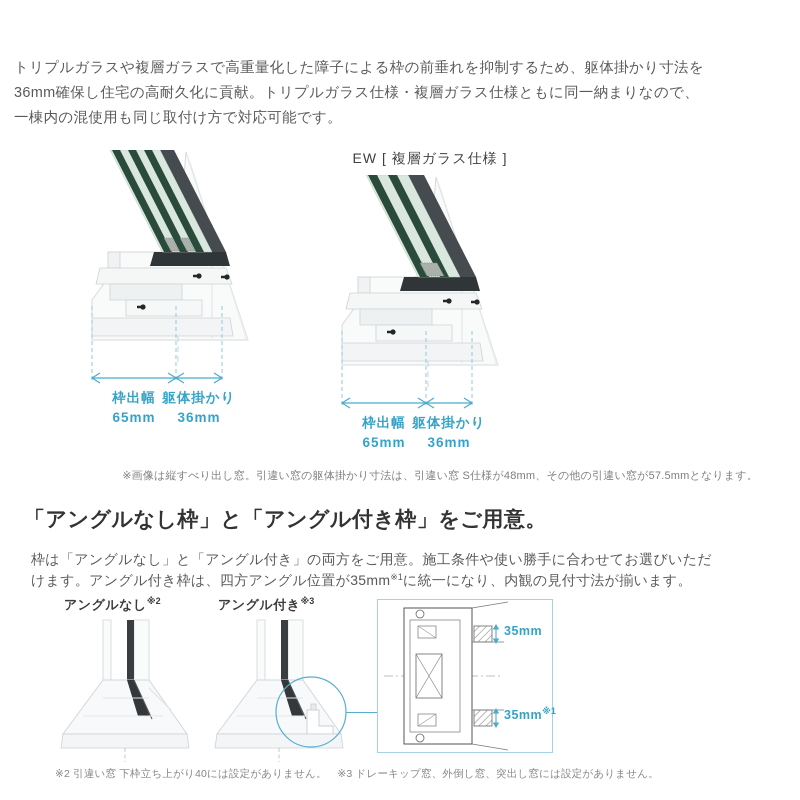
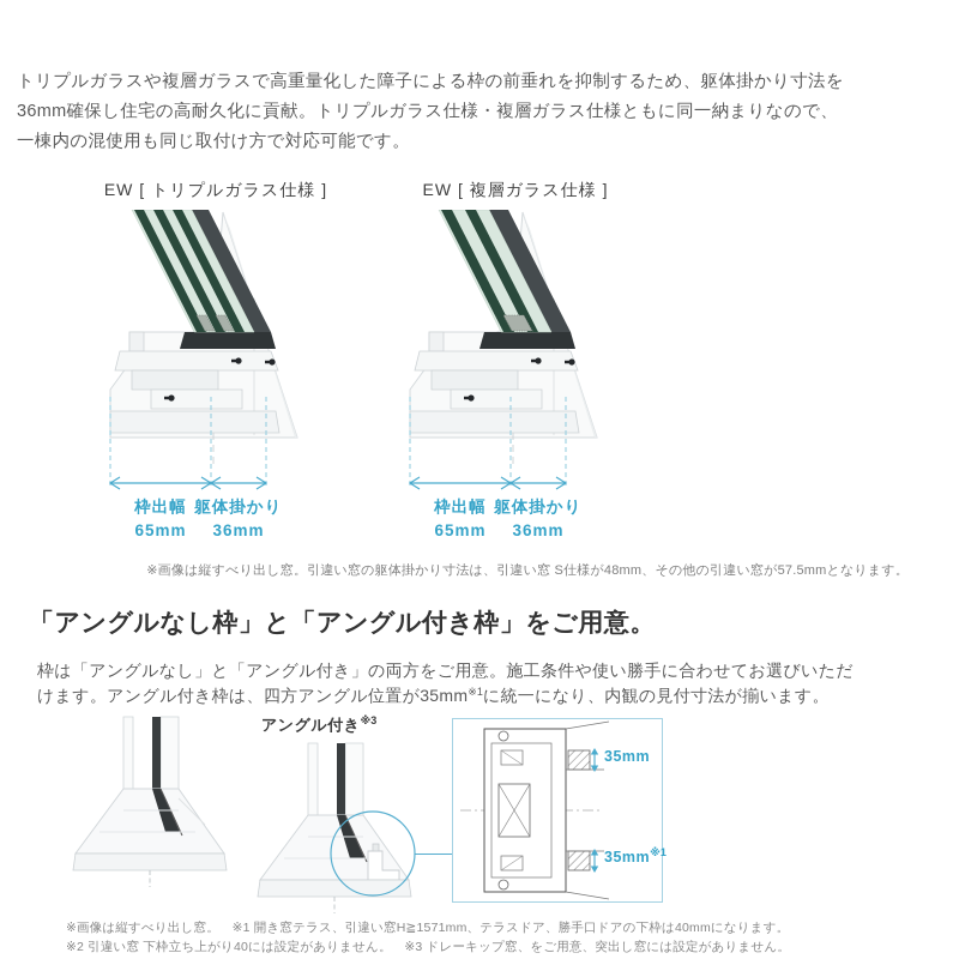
  トリプルガラスや複層ガラスで高重量化した障子による枠の前垂れを抑制するため、躯体掛かり寸法を
  36mm確保し住宅の高耐久化に貢献。トリプルガラス仕様・複層ガラス仕様ともに同一納まりなので、
  一棟内の混使用も同じ取付け方で対応可能です。
+ EW [ トリプルガラス仕様 ]
  枠出幅
  65mm
  躯体掛かり
  36mm
  EW [ 複層ガラス仕様 ]
  枠出幅
  65mm
  躯体掛かり
  36mm
  ※画像は縦すべり出し窓。引違い窓の躯体掛かり寸法は、引違い窓 S仕様が48mm、その他の引違い窓が57.5mmとなります。
  「アングルなし枠」と「アングル付き枠」をご用意。
  枠は「アングルなし」と「アングル付き」の両方をご用意。施工条件や使い勝手に合わせてお選びいただ
  けます。アングル付き枠は、四方アングル位置が35mm※1に統一になり、内観の見付寸法が揃います。
- アングルなし※2
  アングル付き※3
  35mm
  35mm※1
+ ※画像は縦すべり出し窓。 ※1 開き窓テラス、引違い窓H≧1571mm、テラスドア、勝手口ドアの下枠は40mmになります。
- ※2 引違い窓 下枠立ち上がり40には設定がありません。 ※3 ドレーキップ窓、外倒し窓、突出し窓には設定がありません。
+ ※2 引違い窓 下枠立ち上がり40には設定がありません。 ※3 ドレーキップ窓、をご用意、突出し窓には設定がありません。
